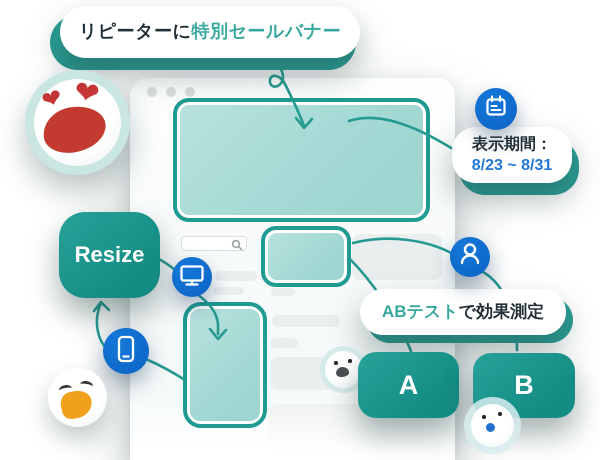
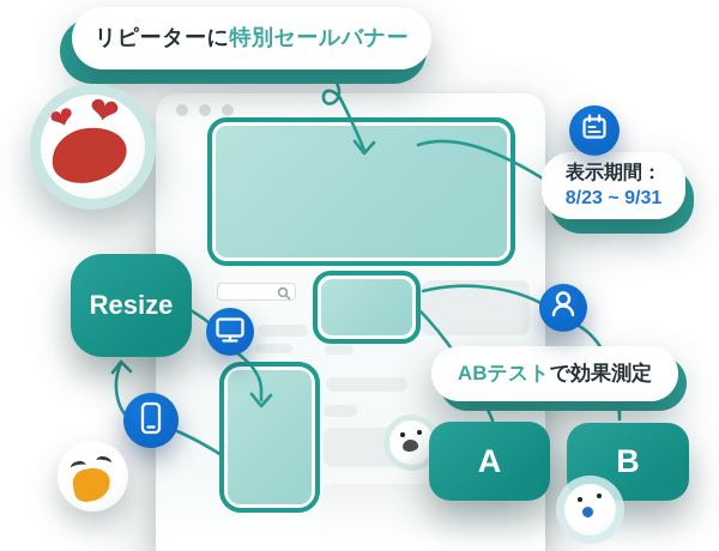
  リピーターに
  特別セールバナー
  表示期間：
- 8/23 ~ 8/31
+ 8/23 ~ 9/31
  ABテスト
  で効果測定
  Resize
  A
  B
